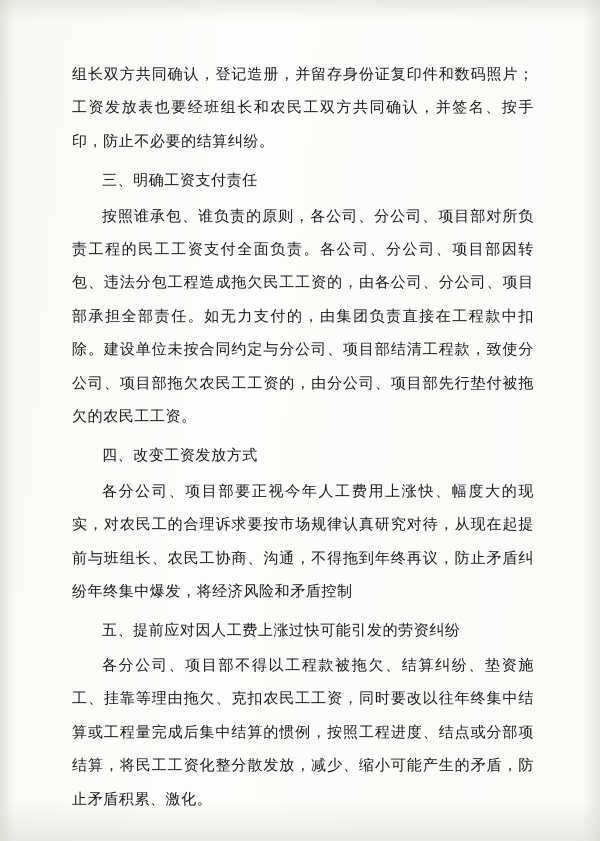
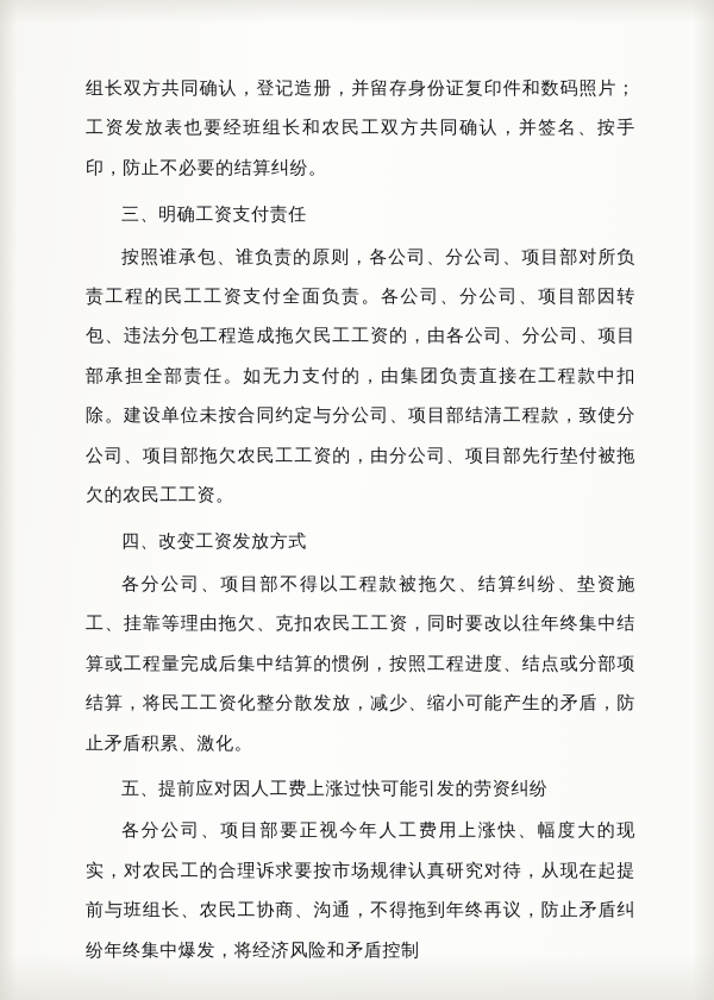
  组长双方共同确认，登记造册，并留存身份证复印件和数码照片；工资发放表也要经班组长和农民工双方共同确认，并签名、按手印，防止不必要的结算纠纷。
  三、明确工资支付责任
  按照谁承包、谁负责的原则，各公司、分公司、项目部对所负责工程的民工工资支付全面负责。各公司、分公司、项目部因转包、违法分包工程造成拖欠民工工资的，由各公司、分公司、项目部承担全部责任。如无力支付的，由集团负责直接在工程款中扣除。建设单位未按合同约定与分公司、项目部结清工程款，致使分公司、项目部拖欠农民工工资的，由分公司、项目部先行垫付被拖欠的农民工工资。
  四、改变工资发放方式
- 各分公司、项目部要正视今年人工费用上涨快、幅度大的现实，对农民工的合理诉求要按市场规律认真研究对待，从现在起提前与班组长、农民工协商、沟通，不得拖到年终再议，防止矛盾纠纷年终集中爆发，将经济风险和矛盾控制
+ 各分公司、项目部不得以工程款被拖欠、结算纠纷、垫资施工、挂靠等理由拖欠、克扣农民工工资，同时要改以往年终集中结算或工程量完成后集中结算的惯例，按照工程进度、结点或分部项结算，将民工工资化整分散发放，减少、缩小可能产生的矛盾，防止矛盾积累、激化。
  五、提前应对因人工费上涨过快可能引发的劳资纠纷
- 各分公司、项目部不得以工程款被拖欠、结算纠纷、垫资施工、挂靠等理由拖欠、克扣农民工工资，同时要改以往年终集中结算或工程量完成后集中结算的惯例，按照工程进度、结点或分部项结算，将民工工资化整分散发放，减少、缩小可能产生的矛盾，防止矛盾积累、激化。
+ 各分公司、项目部要正视今年人工费用上涨快、幅度大的现实，对农民工的合理诉求要按市场规律认真研究对待，从现在起提前与班组长、农民工协商、沟通，不得拖到年终再议，防止矛盾纠纷年终集中爆发，将经济风险和矛盾控制
